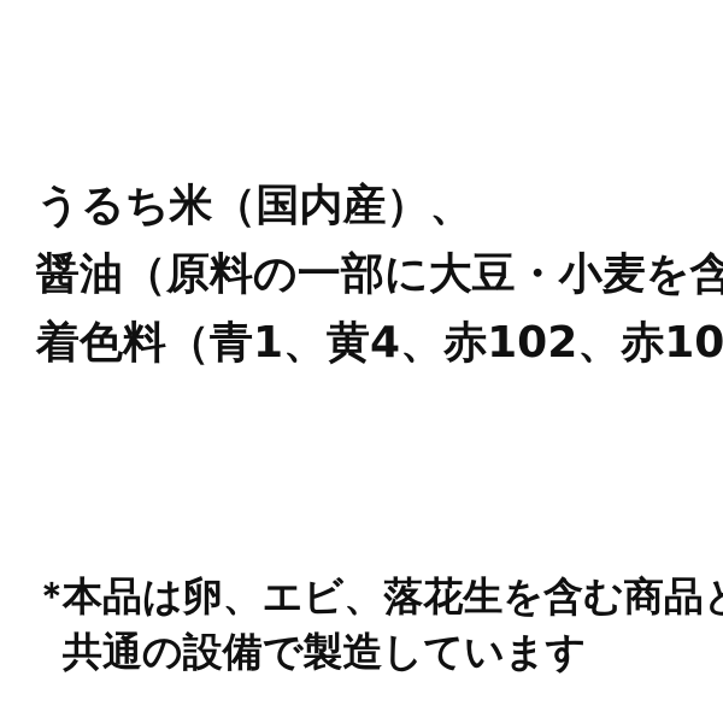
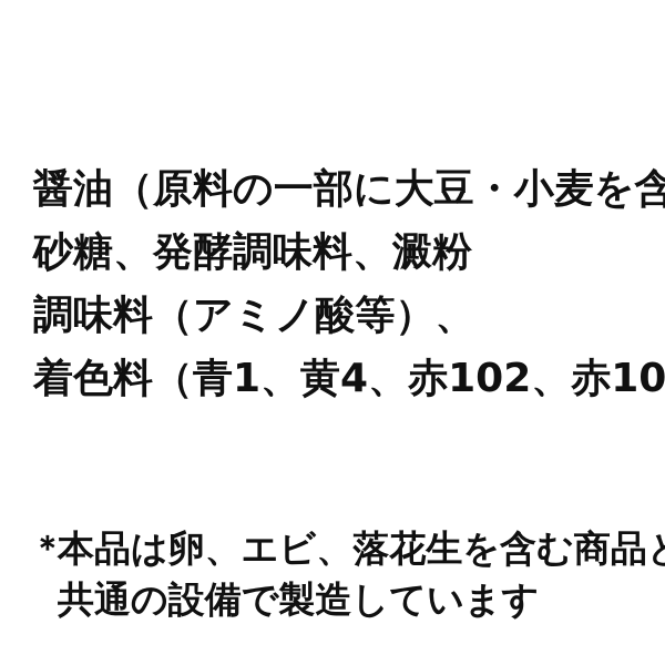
- うるち米（国内産）、
  醤油（原料の一部に大豆・小麦を含
+ 砂糖、発酵調味料、澱粉
+ 調味料（アミノ酸等）、
  着色料（青1、黄4、赤102、赤10
  ＊
  本品は卵、エビ、落花生を含む商品
  共通の設備で製造しています
